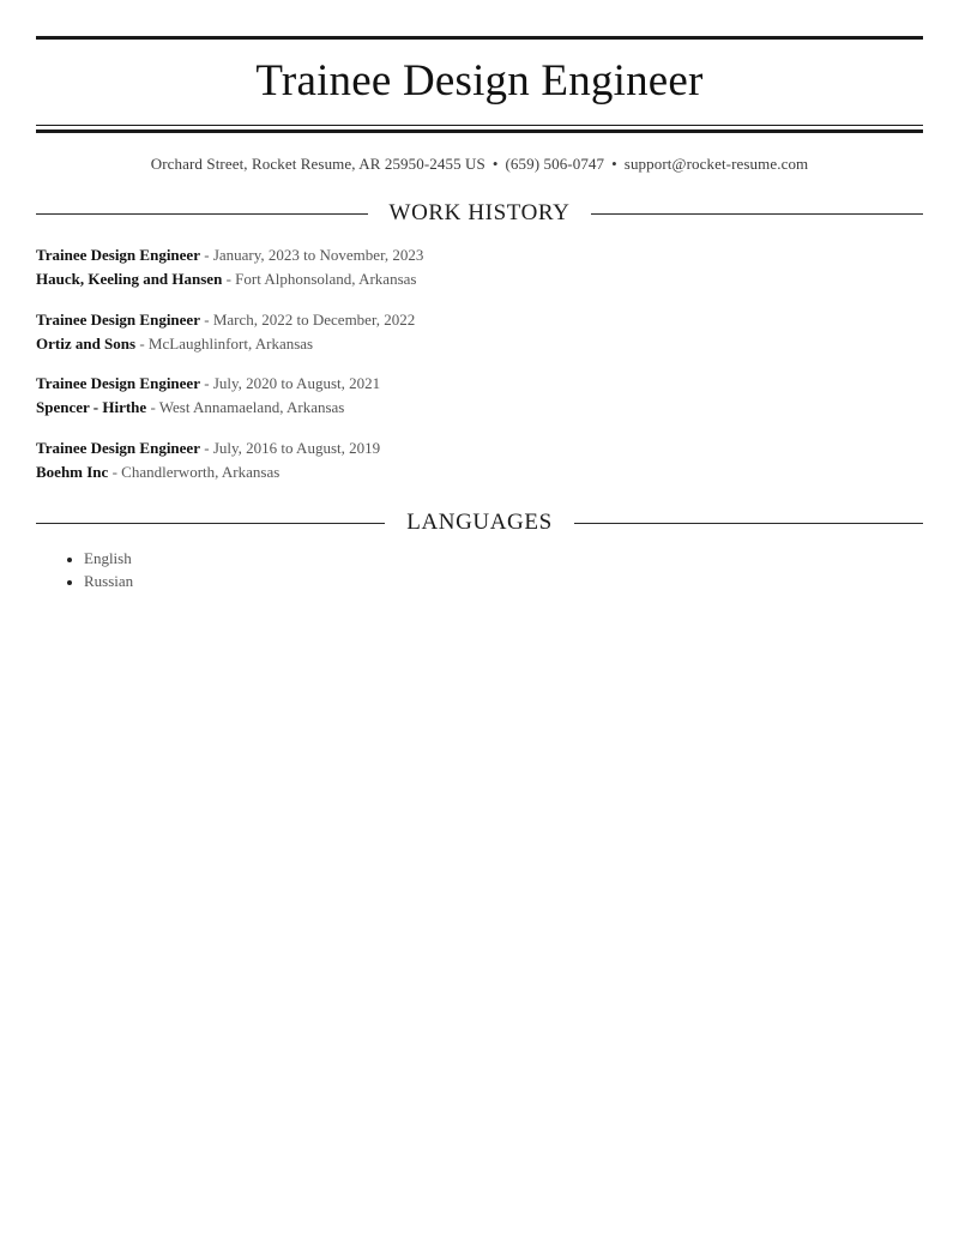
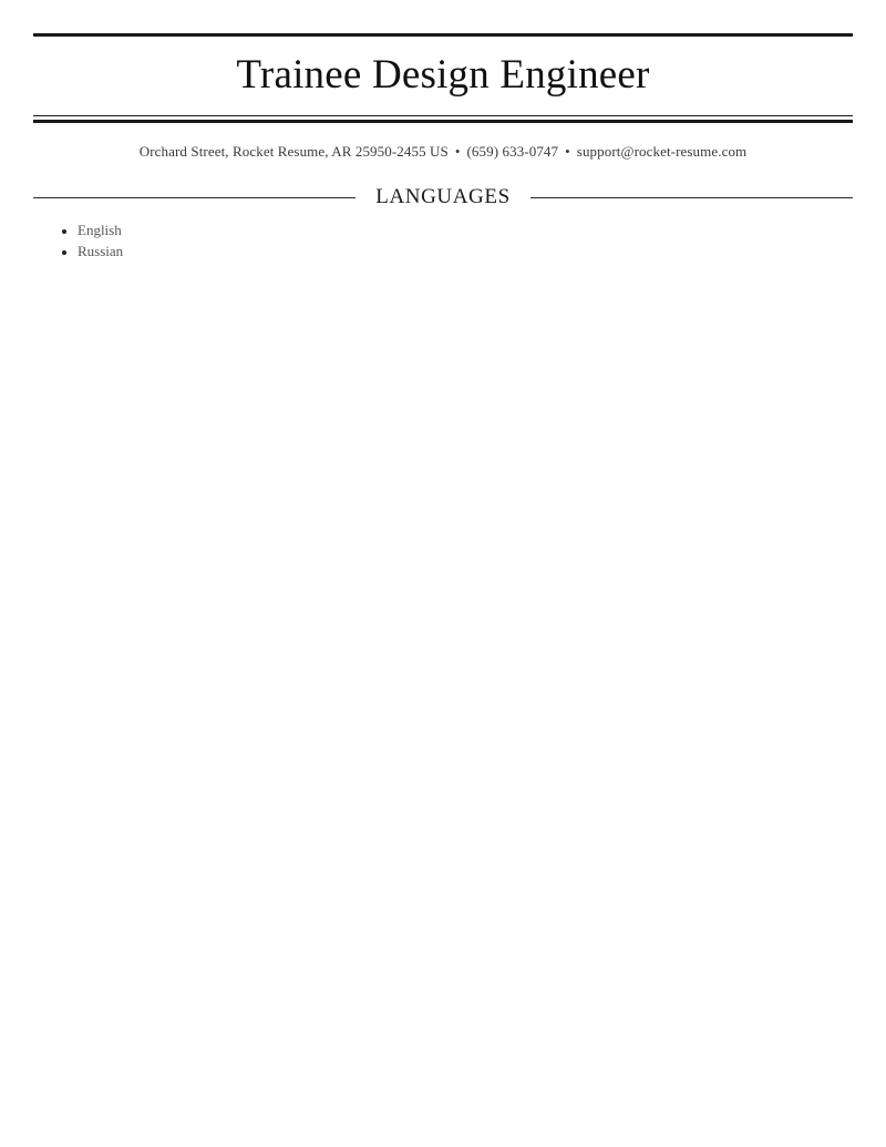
  Trainee Design Engineer
- Orchard Street, Rocket Resume, AR 25950-2455 US • (659) 506-0747 • support@rocket-resume.com
+ Orchard Street, Rocket Resume, AR 25950-2455 US • (659) 633-0747 • support@rocket-resume.com
- WORK HISTORY
- Trainee Design Engineer - January, 2023 to November, 2023
- Hauck, Keeling and Hansen - Fort Alphonsoland, Arkansas
- Trainee Design Engineer - March, 2022 to December, 2022
- Ortiz and Sons - McLaughlinfort, Arkansas
- Trainee Design Engineer - July, 2020 to August, 2021
- Spencer - Hirthe - West Annamaeland, Arkansas
- Trainee Design Engineer - July, 2016 to August, 2019
- Boehm Inc - Chandlerworth, Arkansas
  LANGUAGES
  English
  Russian
